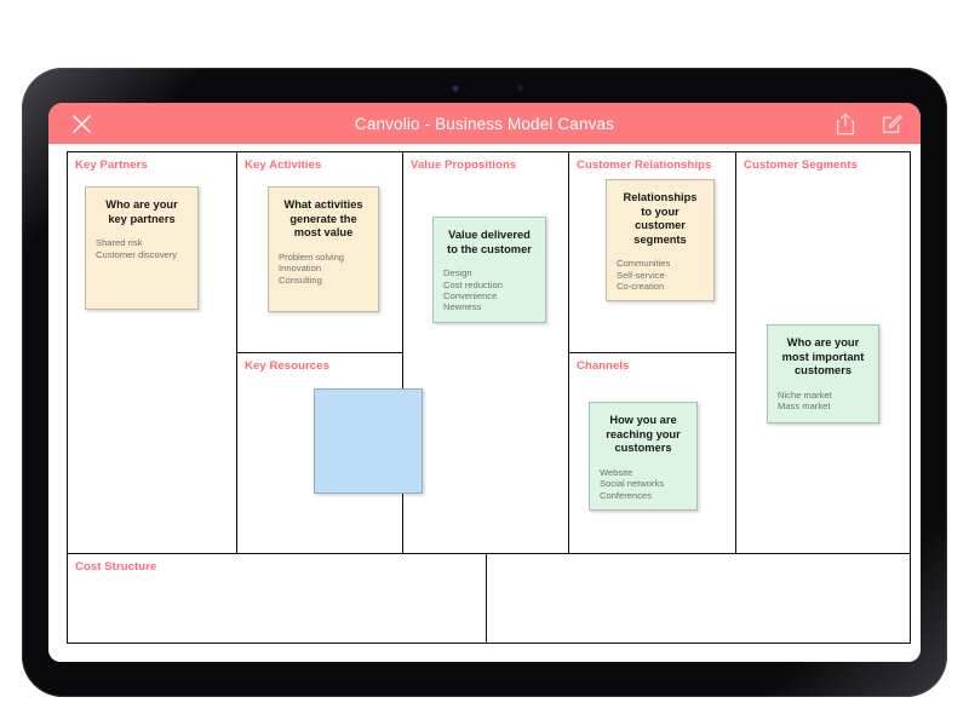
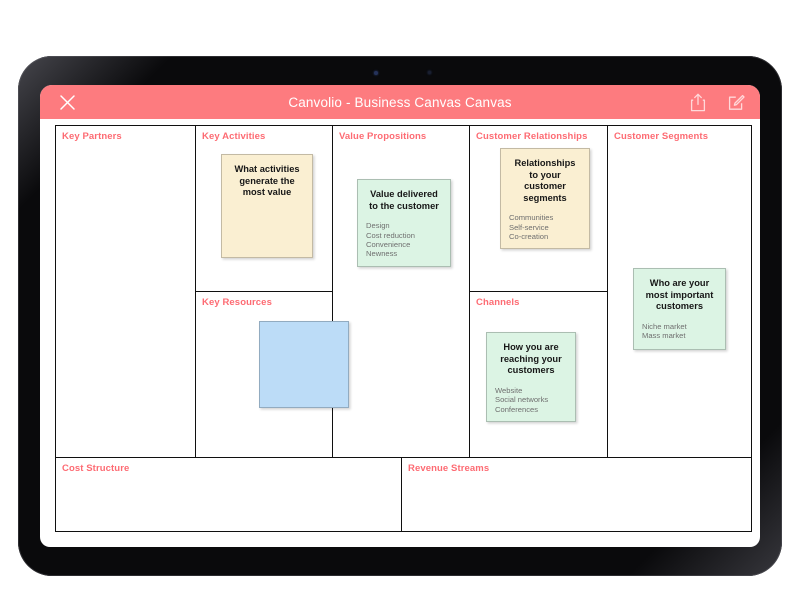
- Canvolio - Business Model Canvas
+ Canvolio - Business Canvas Canvas
  Key Partners
- Who are your key partners
- Shared risk
- Customer discovery
  Key Activities
  What activities generate the most value
- Problem solving
- Innovation
- Consulting
  Key Resources
  Value Propositions
  Value delivered to the customer
  Design
  Cost reduction
  Convenience
  Newness
  Customer Relationships
  Relationships to your customer segments
  Communities
  Self-service
  Co-creation
  Channels
  How you are reaching your customers
  Website
  Social networks
  Conferences
  Customer Segments
  Who are your most important customers
  Niche market
  Mass market
  Cost Structure
+ Revenue Streams
